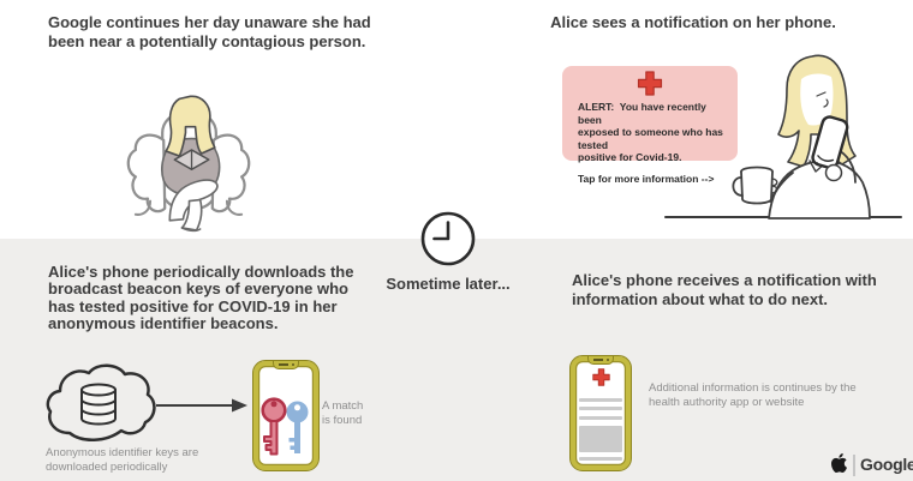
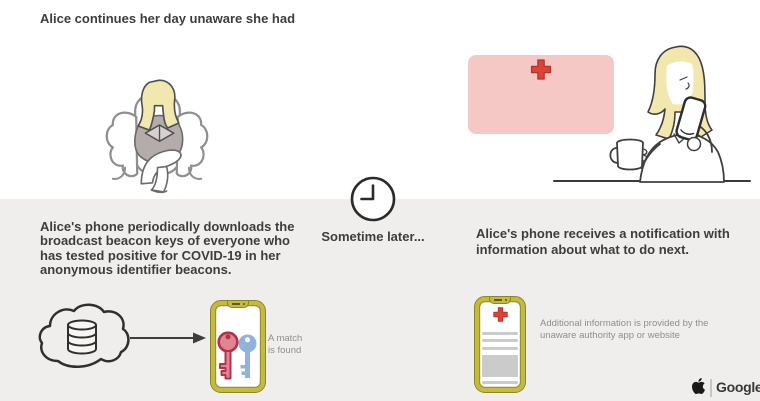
- Google continues her day unaware she had
+ Alice continues her day unaware she had
- been near a potentially contagious person.
- Alice sees a notification on her phone.
- ALERT: You have recently been
- exposed to someone who has tested
- positive for Covid-19.
- Tap for more information -->
  Sometime later...
  Alice's phone periodically downloads the
  broadcast beacon keys of everyone who
  has tested positive for COVID-19 in her
  anonymous identifier beacons.
- Anonymous identifier keys are
- downloaded periodically
  A match
  is found
  Alice's phone receives a notification with
  information about what to do next.
- Additional information is continues by the
+ Additional information is provided by the
- health authority app or website
+ unaware authority app or website
  Google
